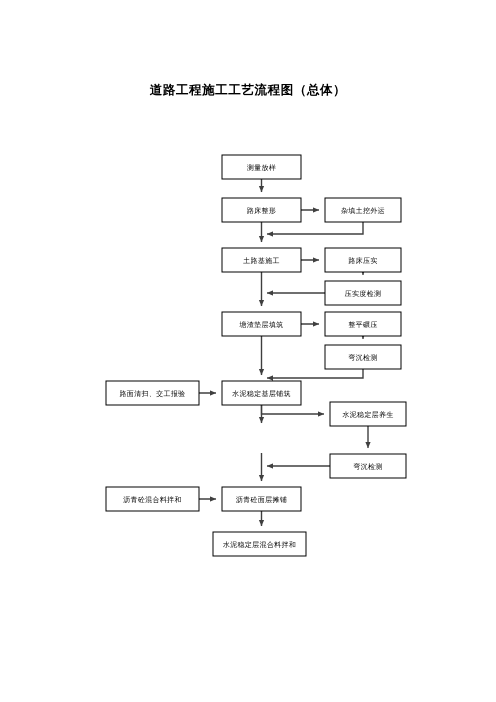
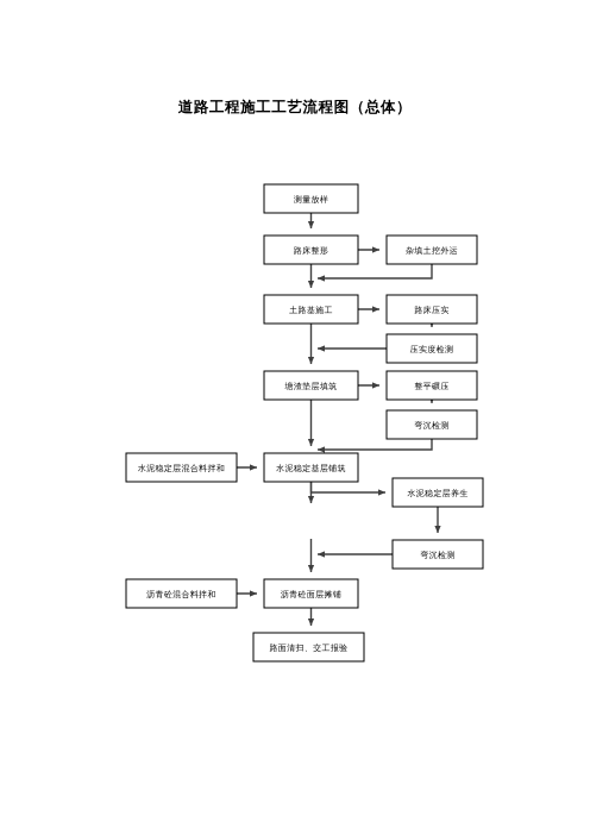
  道路工程施工工艺流程图（总体）
  测量放样
  路床整形
  杂填土挖外运
  土路基施工
  路床压实
  压实度检测
  塘渣垫层填筑
  整平碾压
  弯沉检测
- 路面清扫、交工报验
+ 水泥稳定层混合料拌和
  水泥稳定基层铺筑
  水泥稳定层养生
  弯沉检测
  沥青砼混合料拌和
  沥青砼面层摊铺
- 水泥稳定层混合料拌和
+ 路面清扫、交工报验
